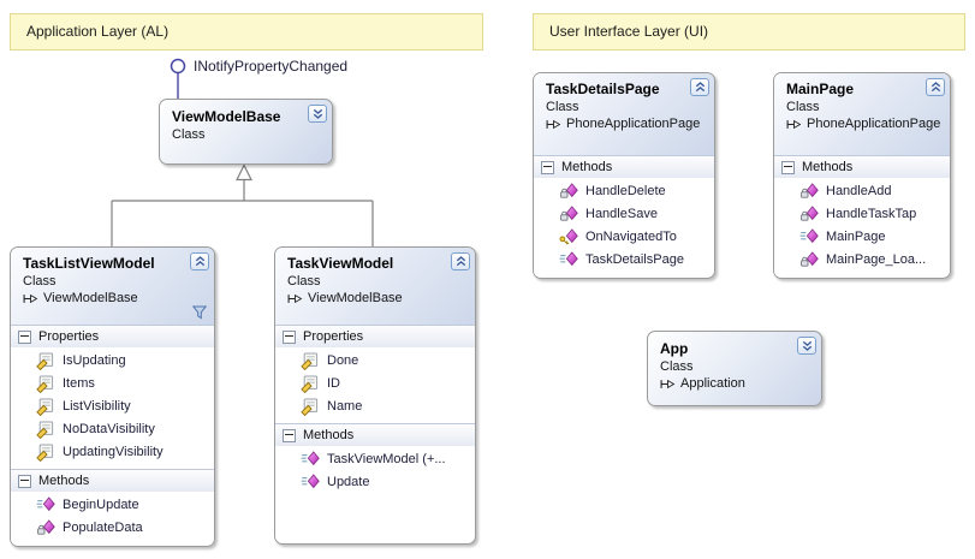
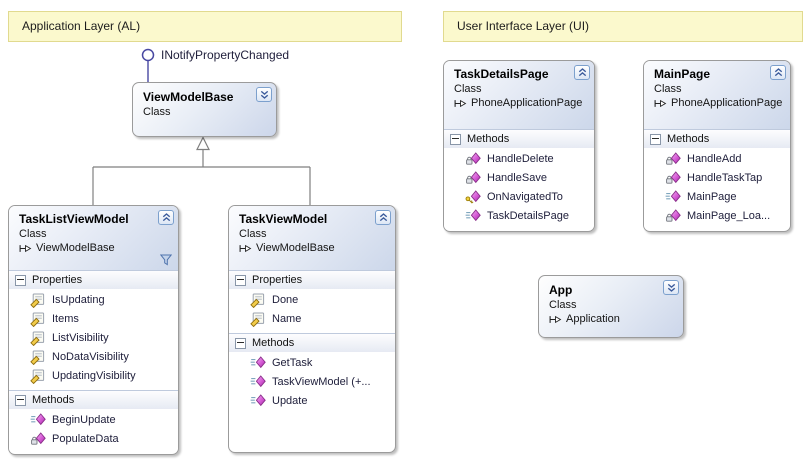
  Application Layer (AL)
  User Interface Layer (UI)
  INotifyPropertyChanged
  ViewModelBase
  Class
  TaskListViewModel
  Class
  ViewModelBase
  Properties
  IsUpdating
  Items
  ListVisibility
  NoDataVisibility
  UpdatingVisibility
  Methods
  BeginUpdate
  PopulateData
  TaskViewModel
  Class
  ViewModelBase
  Properties
  Done
- ID
  Name
  Methods
+ GetTask
  TaskViewModel (+...
  Update
  TaskDetailsPage
  Class
  PhoneApplicationPage
  Methods
  HandleDelete
  HandleSave
  OnNavigatedTo
  TaskDetailsPage
  MainPage
  Class
  PhoneApplicationPage
  Methods
  HandleAdd
  HandleTaskTap
  MainPage
  MainPage_Loa...
  App
  Class
  Application
